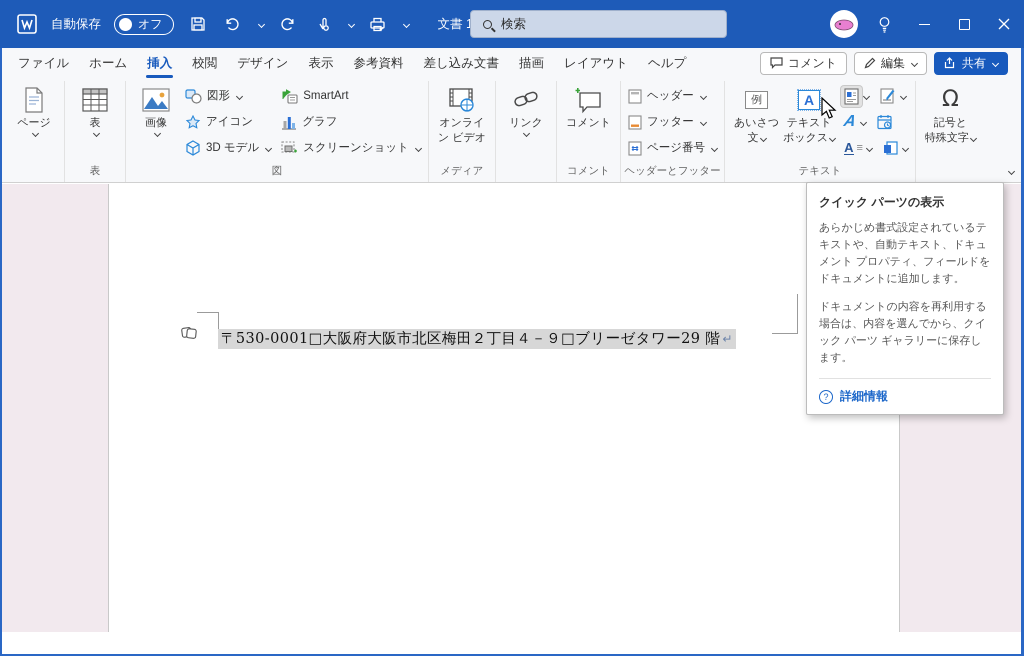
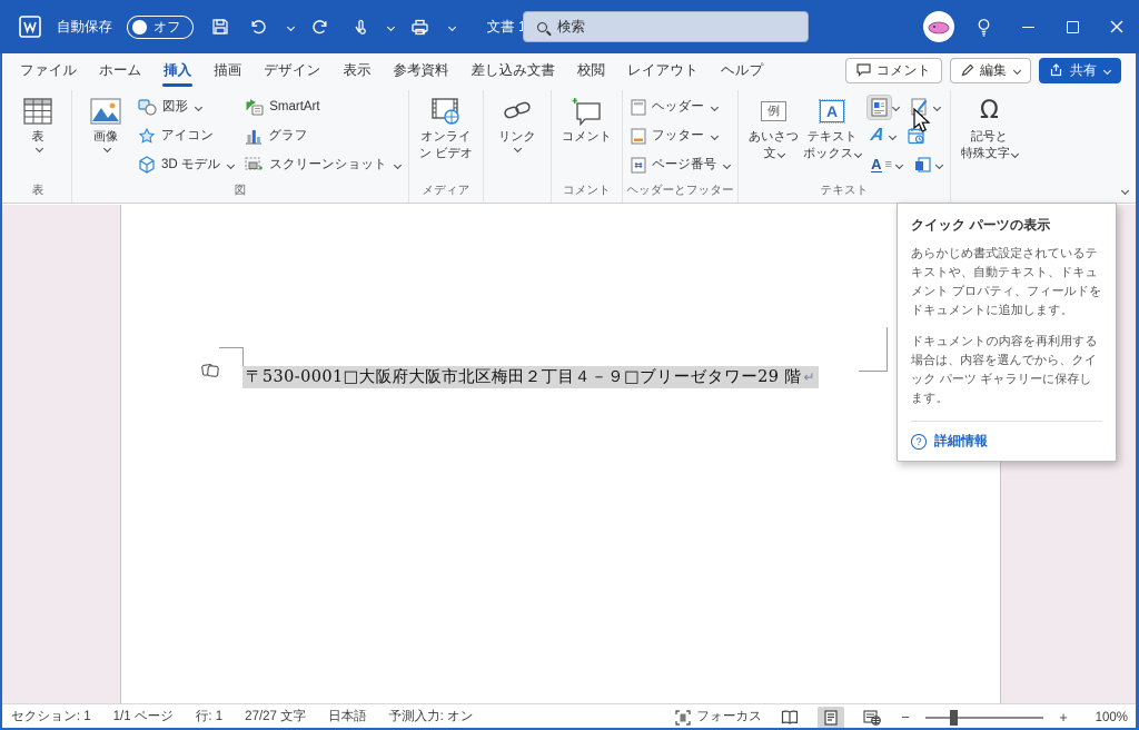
  自動保存
  オフ
  検索
  ファイル
  ホーム
  挿入
- 校閲
+ 描画
  デザイン
  表示
  参考資料
  差し込み文書
- 描画
+ 校閲
  レイアウト
  ヘルプ
  コメント
  編集
  共有
- ページ
  表
  表
  画像
  図形
  アイコン
  3D モデル
  SmartArt
  グラフ
  スクリーンショット
  図
  オンライ
  ン ビデオ
  メディア
  リンク
  コメント
  コメント
  ヘッダー
  フッター
  ページ番号
  ヘッダーとフッター
  例
  あいさつ
  文
  A
  テキスト
  ボックス
  A
  ≡
  テキスト
  Ω
  記号と
  特殊文字
  〒530-0001□大阪府大阪市北区梅田２丁目４－９□ブリーゼタワー29 階 ↵
  クイック パーツの表示
  あらかじめ書式設定されているテキストや、自動テキスト、ドキュメント プロパティ、フィールドをドキュメントに追加します。
  ドキュメントの内容を再利用する場合は、内容を選んでから、クイック パーツ ギャラリーに保存します。
  ?
  詳細情報
+ セクション: 1
+ 1/1 ページ
+ 行: 1
+ 27/27 文字
+ 日本語
+ 予測入力: オン
+ フォーカス
+ −
+ +
+ 100%
